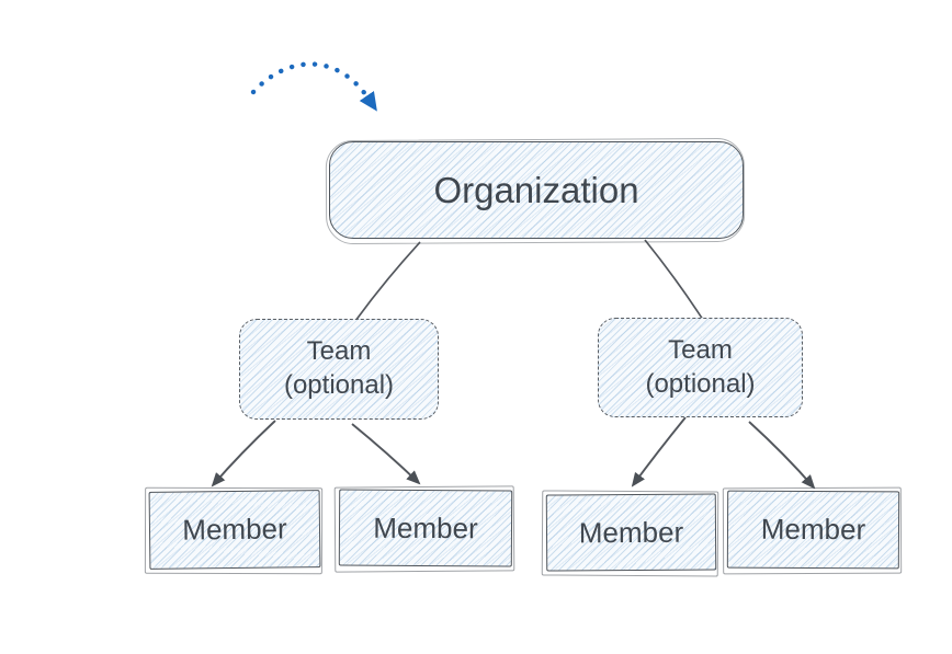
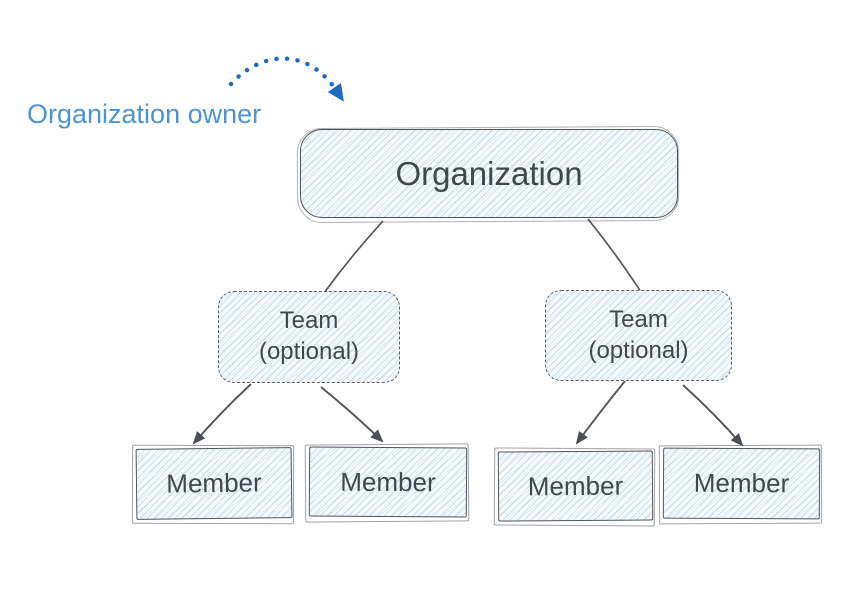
+ Organization owner
  Organization
  Team
  (optional)
  Team
  (optional)
  Member
  Member
  Member
  Member
